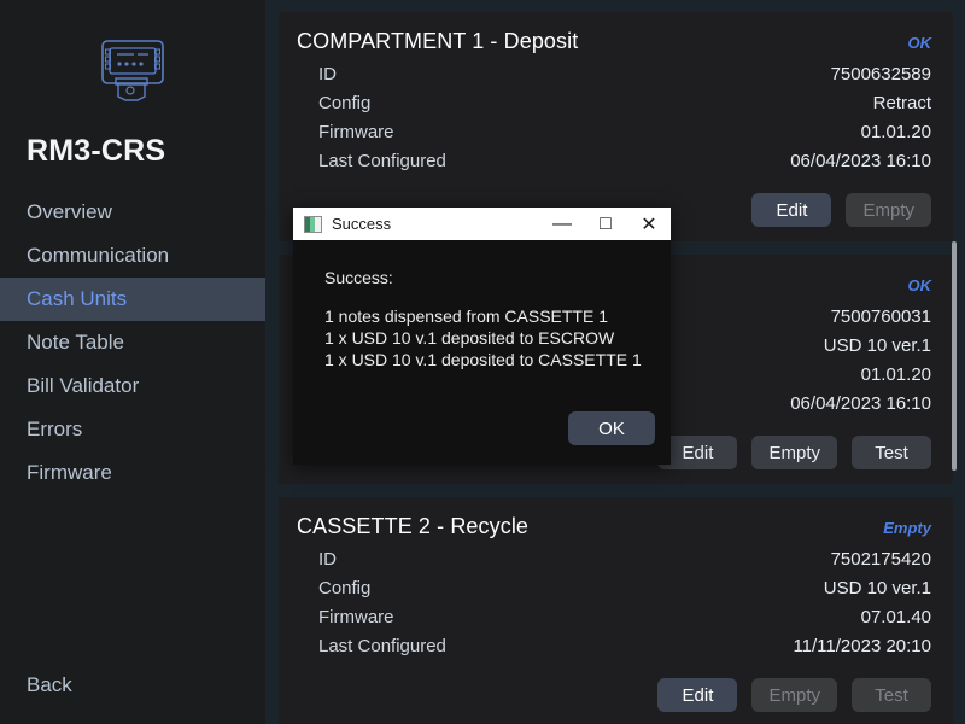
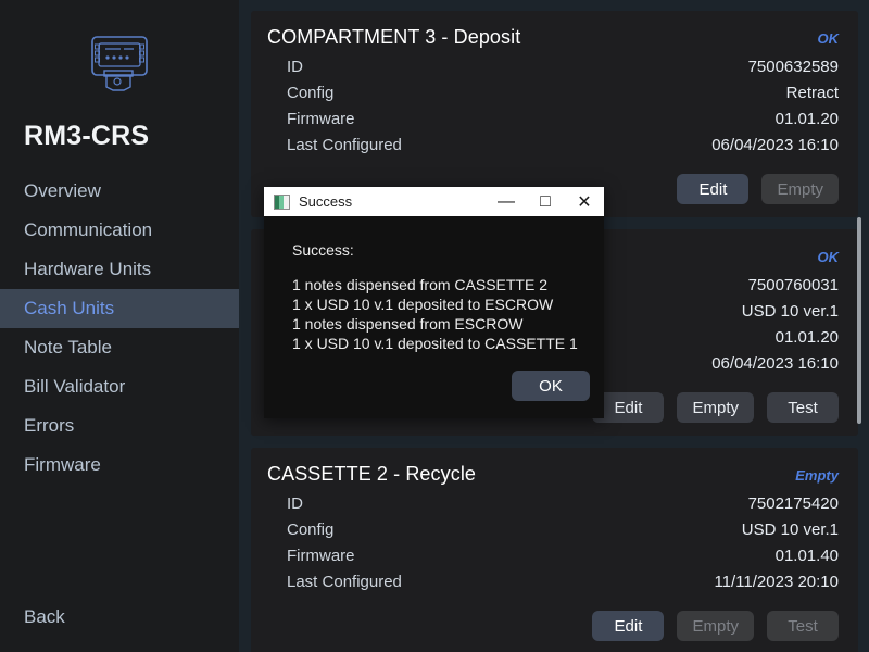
  RM3-CRS
  Overview
  Communication
+ Hardware Units
  Cash Units
  Note Table
  Bill Validator
  Errors
  Firmware
  Back
- COMPARTMENT 1 - Deposit
+ COMPARTMENT 3 - Deposit
  OK
  ID
  7500632589
  Config
  Retract
  Firmware
  01.01.20
  Last Configured
  06/04/2023 16:10
  Edit
  Empty
  OK
  7500760031
  USD 10 ver.1
  01.01.20
  06/04/2023 16:10
  Edit
  Empty
  Test
  CASSETTE 2 - Recycle
  Empty
  ID
  7502175420
  Config
  USD 10 ver.1
  Firmware
- 07.01.40
+ 01.01.40
  Last Configured
  11/11/2023 20:10
  Edit
  Empty
  Test
  Success
  —
  □
  ✕
  Success:
- 1 notes dispensed from CASSETTE 1
+ 1 notes dispensed from CASSETTE 2
  1 x USD 10 v.1 deposited to ESCROW
+ 1 notes dispensed from ESCROW
  1 x USD 10 v.1 deposited to CASSETTE 1
  OK
